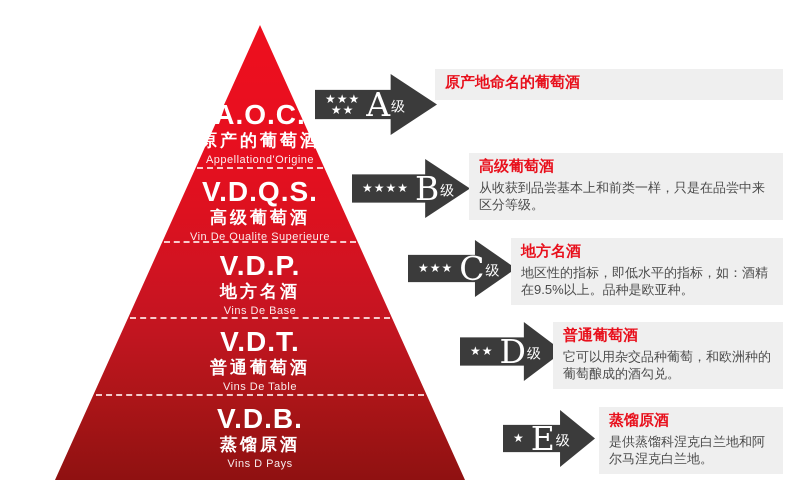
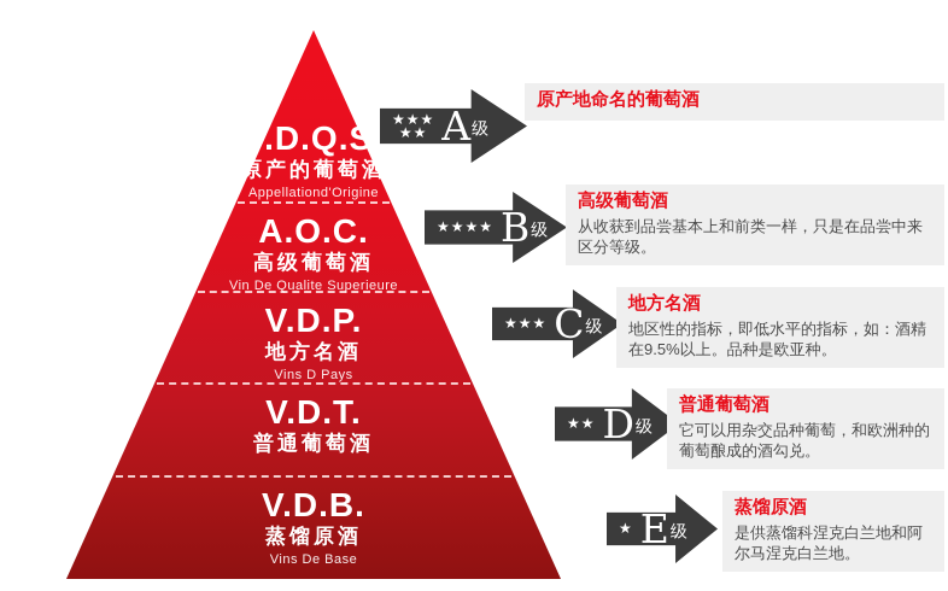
- A.O.C.
+ V.D.Q.S.
  原产的葡萄酒
  Appellationd'Origine
- V.D.Q.S.
+ A.O.C.
  高级葡萄酒
  Vin De Qualite Superieure
  V.D.P.
  地方名酒
- Vins De Base
+ Vins D Pays
  V.D.T.
  普通葡萄酒
- Vins De Table
  V.D.B.
  蒸馏原酒
- Vins D Pays
+ Vins De Base
  ★★★
  ★★
  A
  级
  ★★★★
  B
  级
  ★★★
  C
  级
  ★★
  D
  级
  ★
  E
  级
  原产地命名的葡萄酒
  高级葡萄酒
  从收获到品尝基本上和前类一样，只是在品尝中来区分等级。
  地方名酒
  地区性的指标，即低水平的指标，如：酒精在9.5%以上。品种是欧亚种。
  普通葡萄酒
  它可以用杂交品种葡萄，和欧洲种的葡萄酿成的酒勾兑。
  蒸馏原酒
  是供蒸馏科涅克白兰地和阿尔马涅克白兰地。
